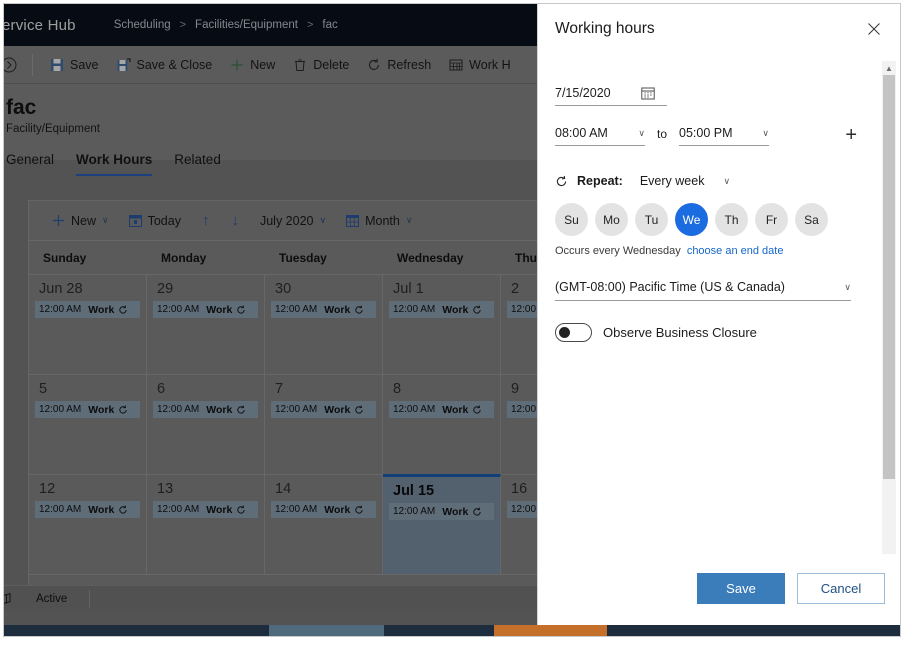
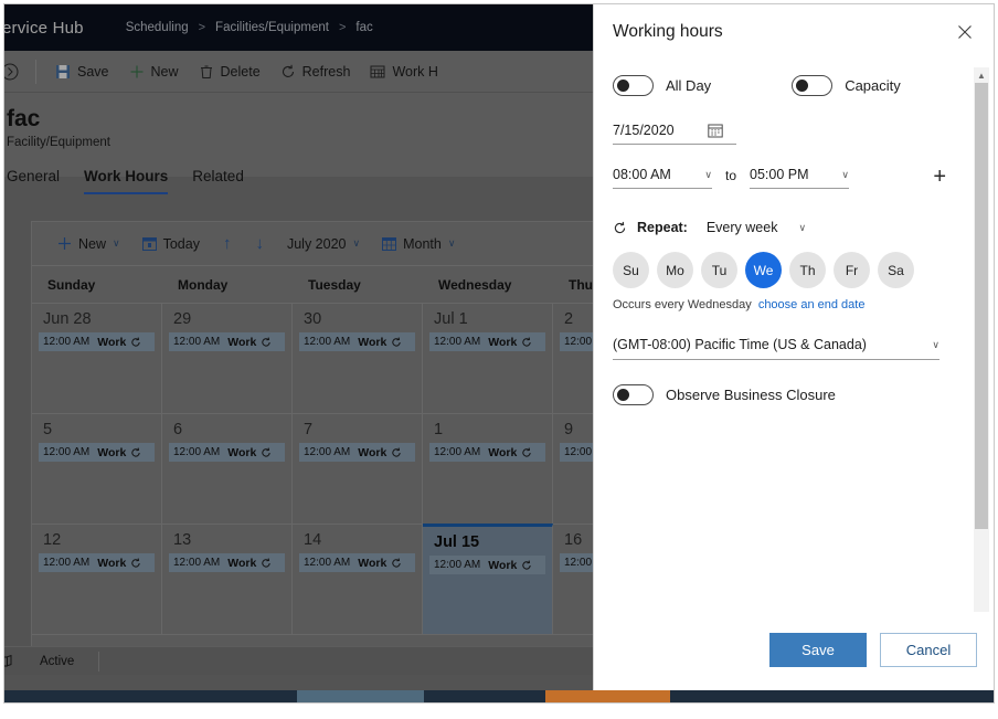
  ervice Hub
  Scheduling
  >
  Facilities/Equipment
  >
  fac
  Save
- Save & Close
  New
  Delete
  Refresh
  Work H
  fac
  Facility/Equipment
  General
  Work Hours
  Related
  New
  ∨
  Today
  ↑
  ↓
  July 2020
  ∨
  Month
  ∨
  Sunday
  Monday
  Tuesday
  Wednesday
  Jun 28
  12:00 AM
  Work
  29
  12:00 AM
  Work
  30
  12:00 AM
  Work
  Jul 1
  12:00 AM
  Work
  2
  12:00
  5
  12:00 AM
  Work
  6
  12:00 AM
  Work
  7
  12:00 AM
  Work
- 8
+ 1
  12:00 AM
  Work
  9
  12:00
  12
  12:00 AM
  Work
  13
  12:00 AM
  Work
  14
  12:00 AM
  Work
  Jul 15
  12:00 AM
  Work
  16
  12:00
  Active
  Working hours
+ All Day
+ Capacity
  7/15/2020
  08:00 AM
  ∨
  to
  05:00 PM
  ∨
  +
  Repeat:
  Every week
  ∨
  Su
  Mo
  Tu
  We
  Th
  Fr
  Sa
  Occurs every Wednesday choose an end date
  (GMT-08:00) Pacific Time (US & Canada)
  ∨
  Observe Business Closure
  ▲
  Save
  Cancel
